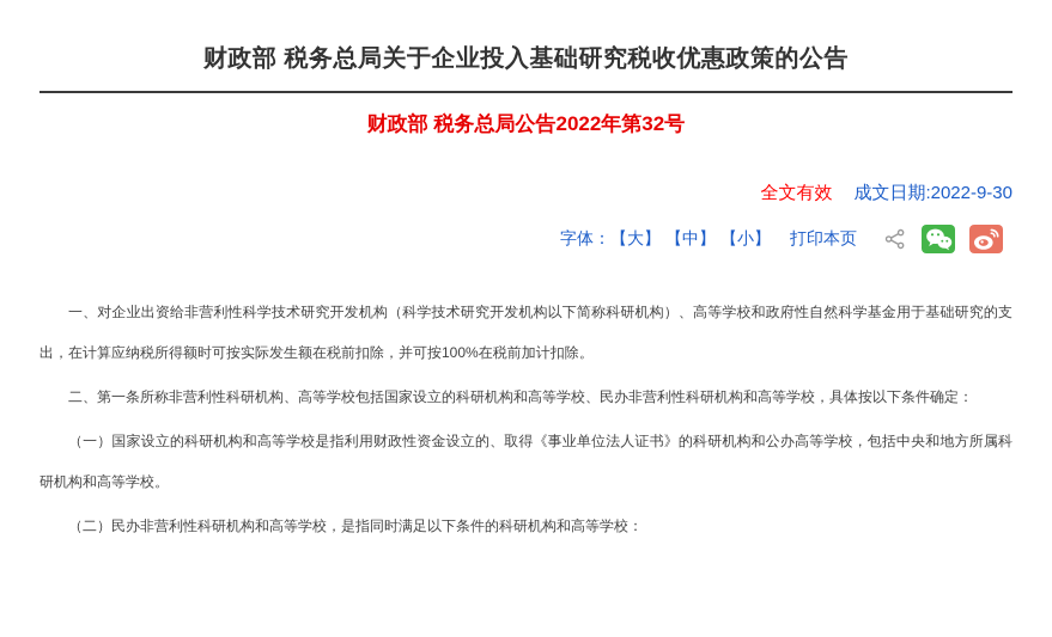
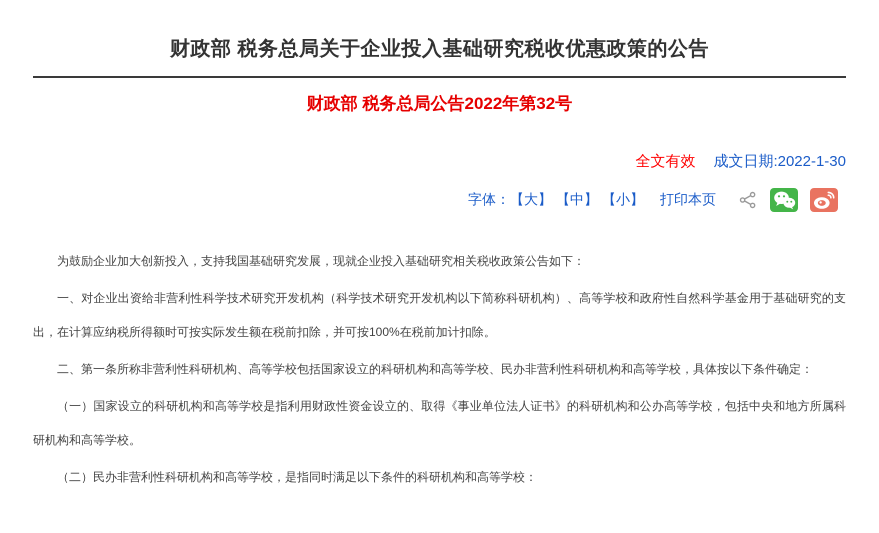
  财政部 税务总局关于企业投入基础研究税收优惠政策的公告
  财政部 税务总局公告2022年第32号
  全文有效
- 成文日期:2022-9-30
+ 成文日期:2022-1-30
  字体：
  【大】
  【中】
  【小】
  打印本页
+ 为鼓励企业加大创新投入，支持我国基础研究发展，现就企业投入基础研究相关税收政策公告如下：
  一、对企业出资给非营利性科学技术研究开发机构（科学技术研究开发机构以下简称科研机构）、高等学校和政府性自然科学基金用于基础研究的支出，在计算应纳税所得额时可按实际发生额在税前扣除，并可按100%在税前加计扣除。
  二、第一条所称非营利性科研机构、高等学校包括国家设立的科研机构和高等学校、民办非营利性科研机构和高等学校，具体按以下条件确定：
  （一）国家设立的科研机构和高等学校是指利用财政性资金设立的、取得《事业单位法人证书》的科研机构和公办高等学校，包括中央和地方所属科研机构和高等学校。
  （二）民办非营利性科研机构和高等学校，是指同时满足以下条件的科研机构和高等学校：
